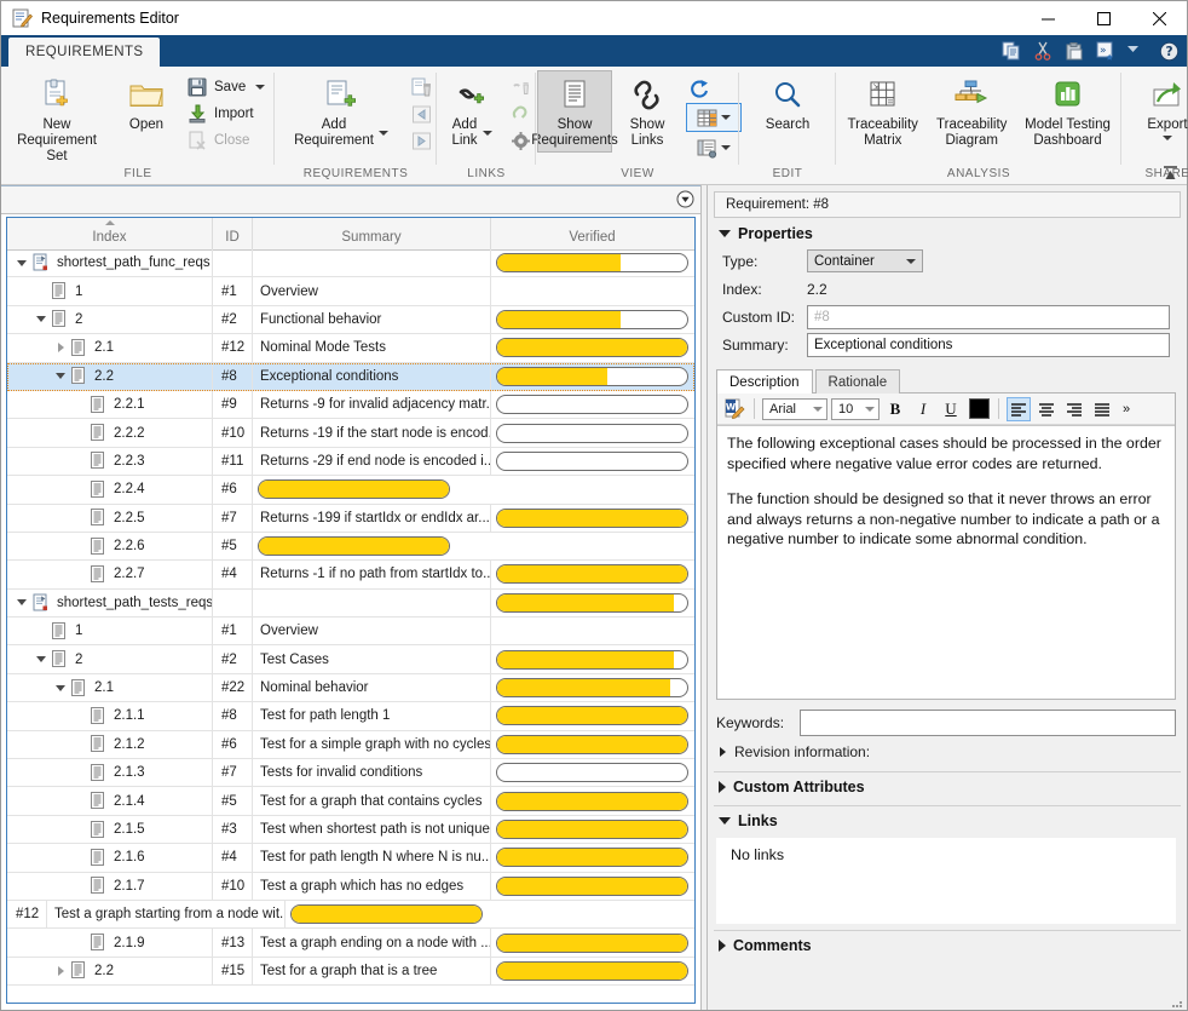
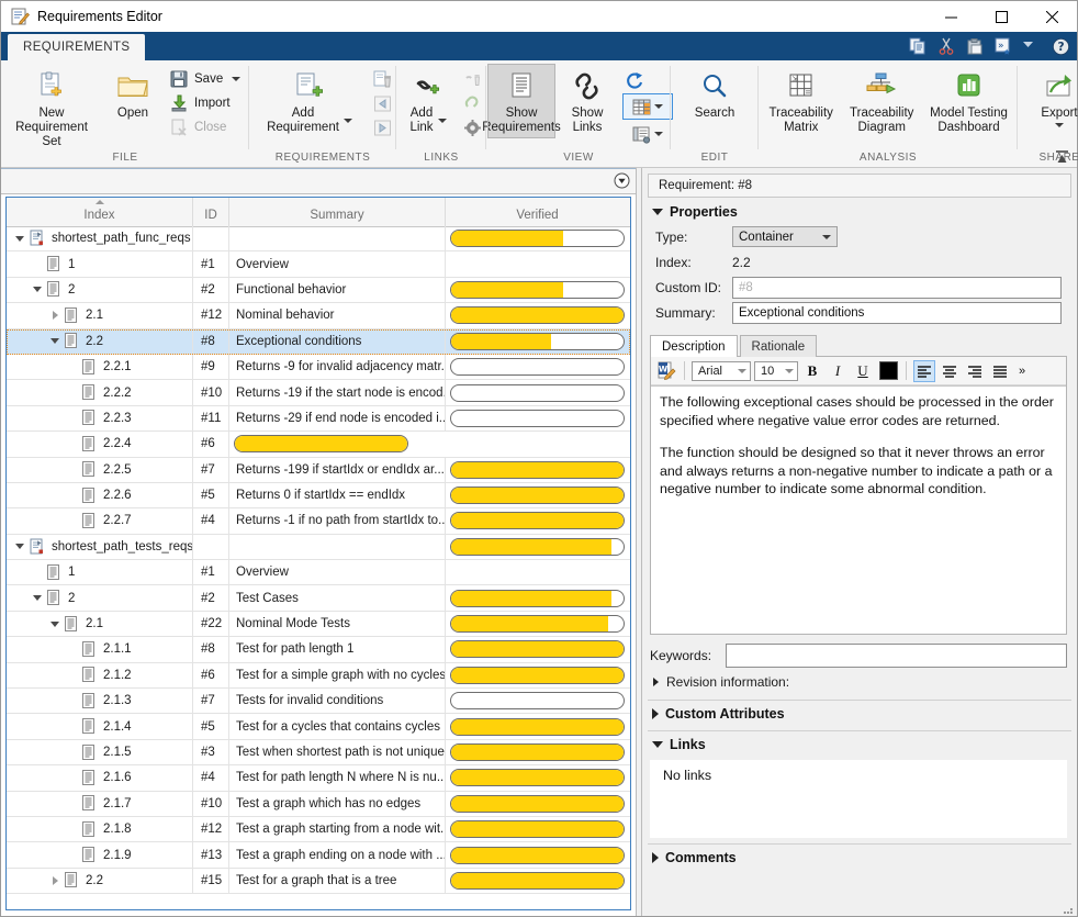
  Requirements Editor
  REQUIREMENTS
  »
  ?
  New
  Requirement Set
  Open
  Save
  Import
  Close
  FILE
  Add
  Requirement
  REQUIREMENTS
  Add
  Link
  LINKS
  Show
  Requirements
  Show
  Links
  VIEW
  Search
  EDIT
  Traceability
  Matrix
  Traceability
  Diagram
  Model Testing
  Dashboard
  ANALYSIS
  Export
  SHARE
  Index
  ID
  Summary
  Verified
  shortest_path_func_reqs
  1
  #1
  Overview
  2
  #2
  Functional behavior
  2.1
  #12
- Nominal Mode Tests
+ Nominal behavior
  2.2
  #8
  Exceptional conditions
  2.2.1
  #9
  Returns -9 for invalid adjacency matr.
  2.2.2
  #10
  Returns -19 if the start node is encod.
  2.2.3
  #11
  Returns -29 if end node is encoded i..
  2.2.4
  #6
  2.2.5
  #7
  Returns -199 if startIdx or endIdx ar...
  2.2.6
  #5
+ Returns 0 if startIdx == endIdx
  2.2.7
  #4
  Returns -1 if no path from startIdx to..
  shortest_path_tests_reqs
  1
  #1
  Overview
  2
  #2
  Test Cases
  2.1
  #22
- Nominal behavior
+ Nominal Mode Tests
  2.1.1
  #8
  Test for path length 1
  2.1.2
  #6
  Test for a simple graph with no cycles
  2.1.3
  #7
  Tests for invalid conditions
  2.1.4
  #5
- Test for a graph that contains cycles
+ Test for a cycles that contains cycles
  2.1.5
  #3
  Test when shortest path is not unique
  2.1.6
  #4
  Test for path length N where N is nu...
  2.1.7
  #10
  Test a graph which has no edges
+ 2.1.8
  #12
  Test a graph starting from a node wit..
  2.1.9
  #13
  Test a graph ending on a node with ...
  2.2
  #15
  Test for a graph that is a tree
  Requirement: #8
  Properties
  Type:
  Container
  Index:
  2.2
  Custom ID:
  #8
  Summary:
  Exceptional conditions
  Description
  Rationale
  W
  Arial
  10
  B
  I
  U
  »
  The following exceptional cases should be processed in the order specified where negative value error codes are returned.
  The function should be designed so that it never throws an error and always returns a non-negative number to indicate a path or a negative number to indicate some abnormal condition.
  Keywords:
  Revision information:
  Custom Attributes
  Links
  No links
  Comments
